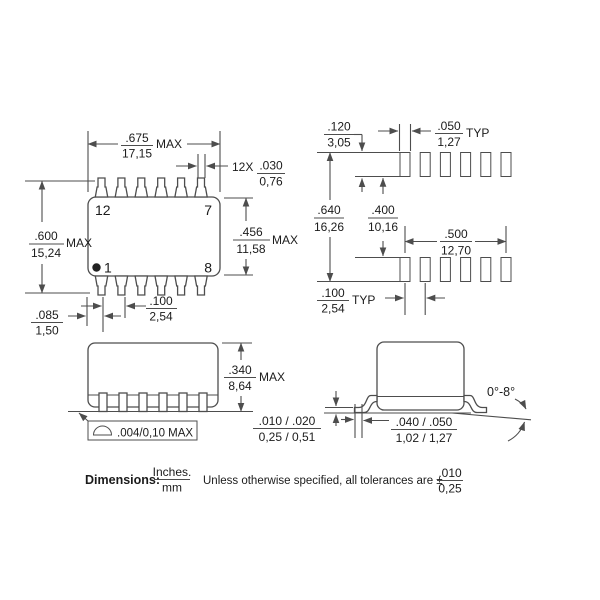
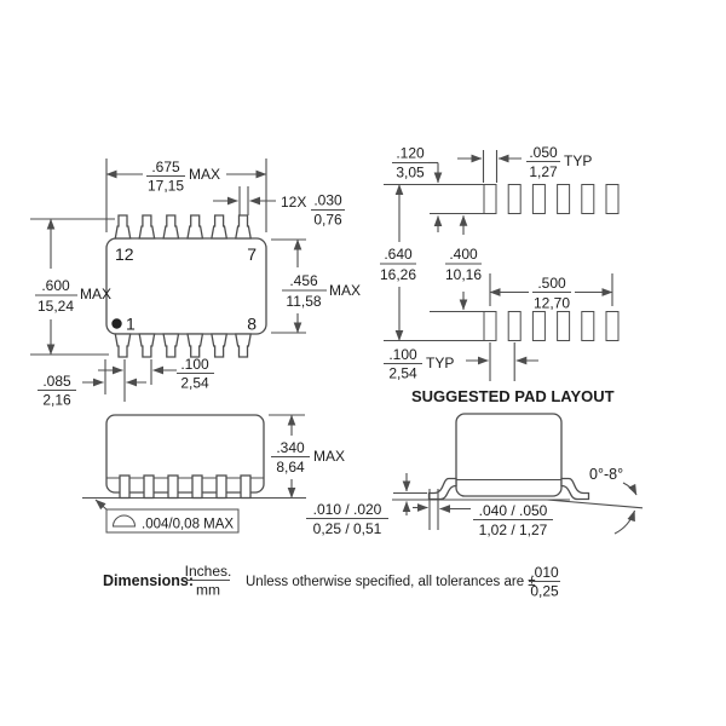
  12
  7
  1
  8
  .675
  17,15
  MAX
  12X
  .030
  0,76
  .600
  15,24
  MAX
  .456
  11,58
  MAX
  .085
- 1,50
+ 2,16
  .100
  2,54
  .120
  3,05
  .050
  1,27
  TYP
  .640
  16,26
  .400
  10,16
  .500
  12,70
  .100
  2,54
  TYP
+ SUGGESTED PAD LAYOUT
  .340
  8,64
  MAX
- .004/0,10 MAX
+ .004/0,08 MAX
  .010 / .020
  0,25 / 0,51
  .040 / .050
  1,02 / 1,27
  0°-8°
  Dimensions
  Inches.
  mm
  Unless otherwise specified, all tolerances are
  .010
  0,25
